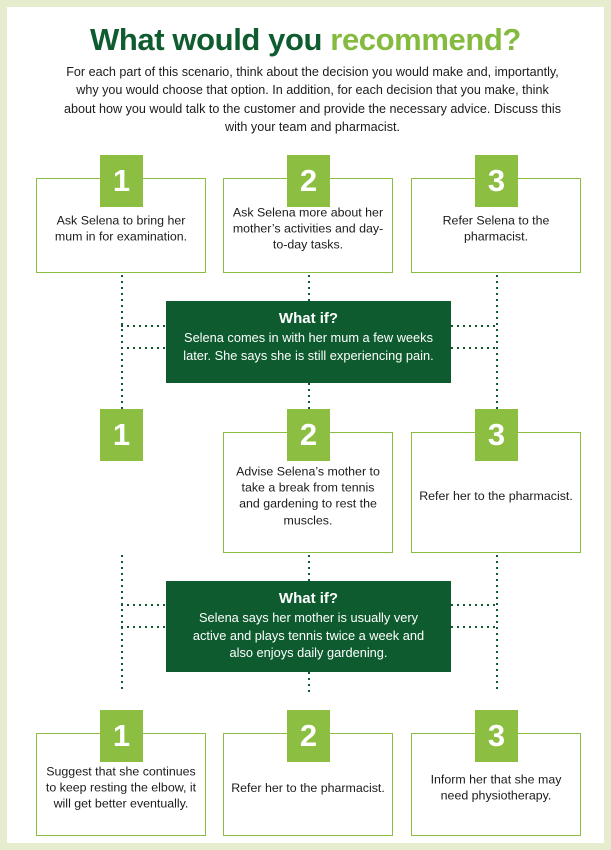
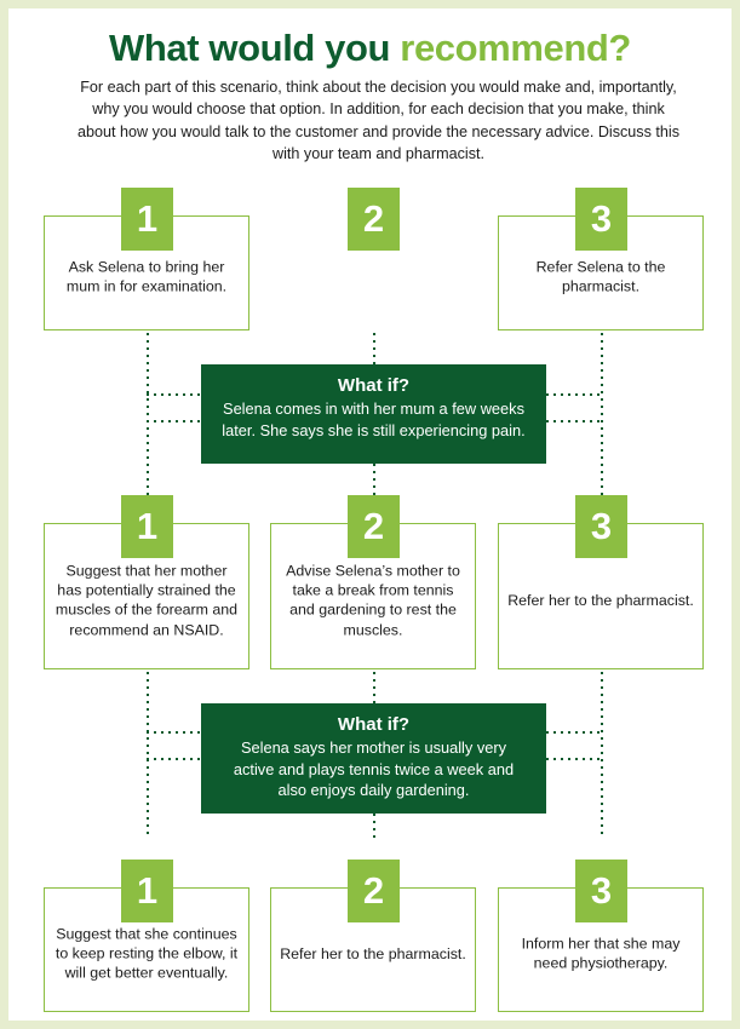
  What would you recommend?
  For each part of this scenario, think about the decision you would make and, importantly, why you would choose that option. In addition, for each decision that you make, think about how you would talk to the customer and provide the necessary advice. Discuss this with your team and pharmacist.
  Ask Selena to bring her mum in for examination.
  1
- Ask Selena more about her mother’s activities and day-to-day tasks.
  2
  Refer Selena to the pharmacist.
  3
  What if?
  Selena comes in with her mum a few weeks later. She says she is still experiencing pain.
+ Suggest that her mother has potentially strained the muscles of the forearm and recommend an NSAID.
  1
  Advise Selena’s mother to take a break from tennis and gardening to rest the muscles.
  2
  Refer her to the pharmacist.
  3
  What if?
  Selena says her mother is usually very active and plays tennis twice a week and also enjoys daily gardening.
  Suggest that she continues to keep resting the elbow, it will get better eventually.
  1
  Refer her to the pharmacist.
  2
  Inform her that she may need physiotherapy.
  3
